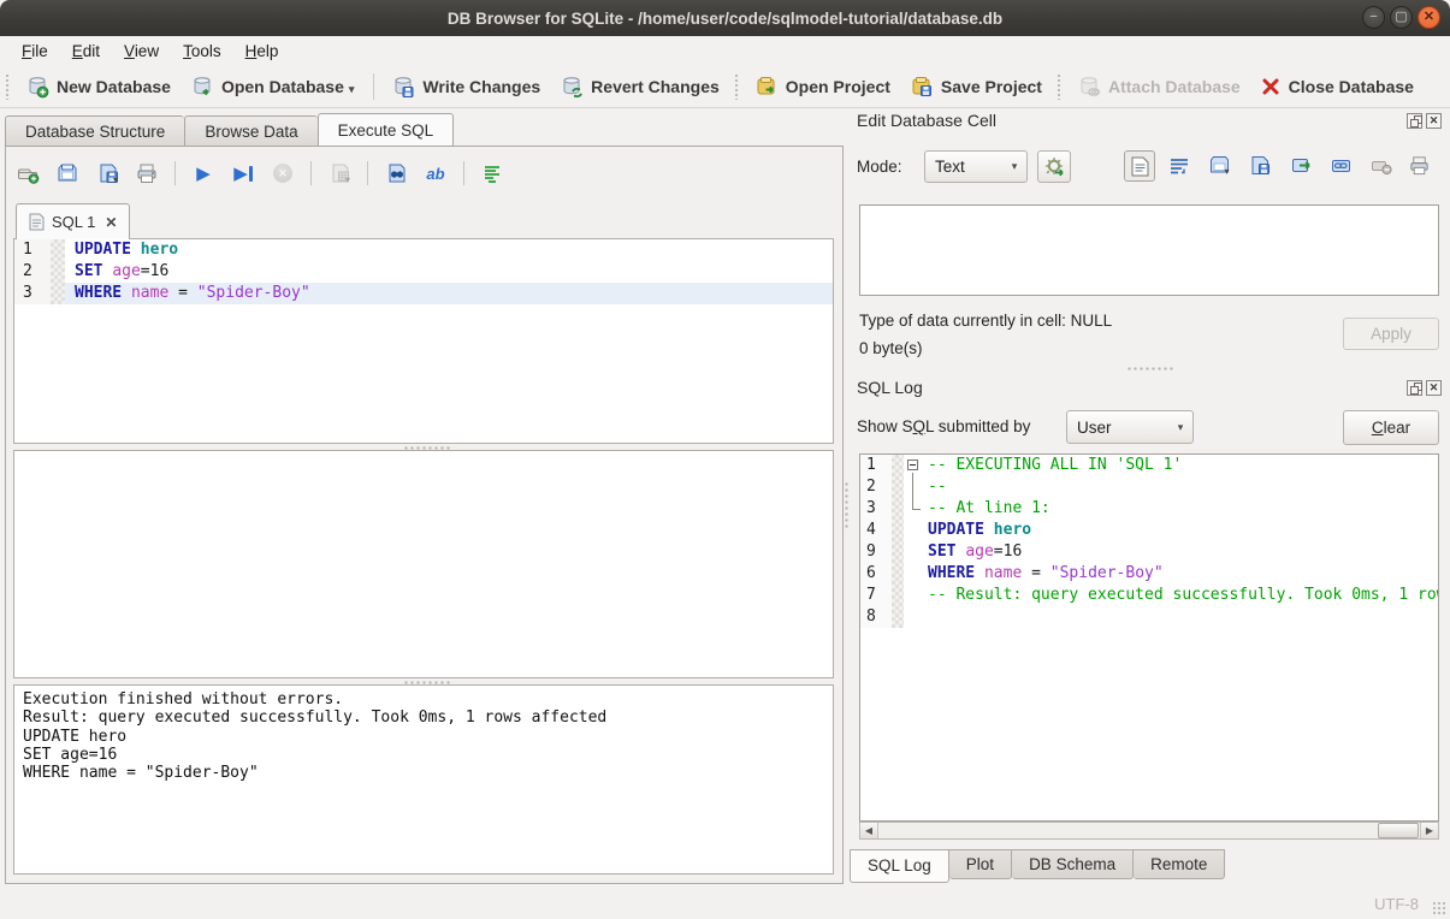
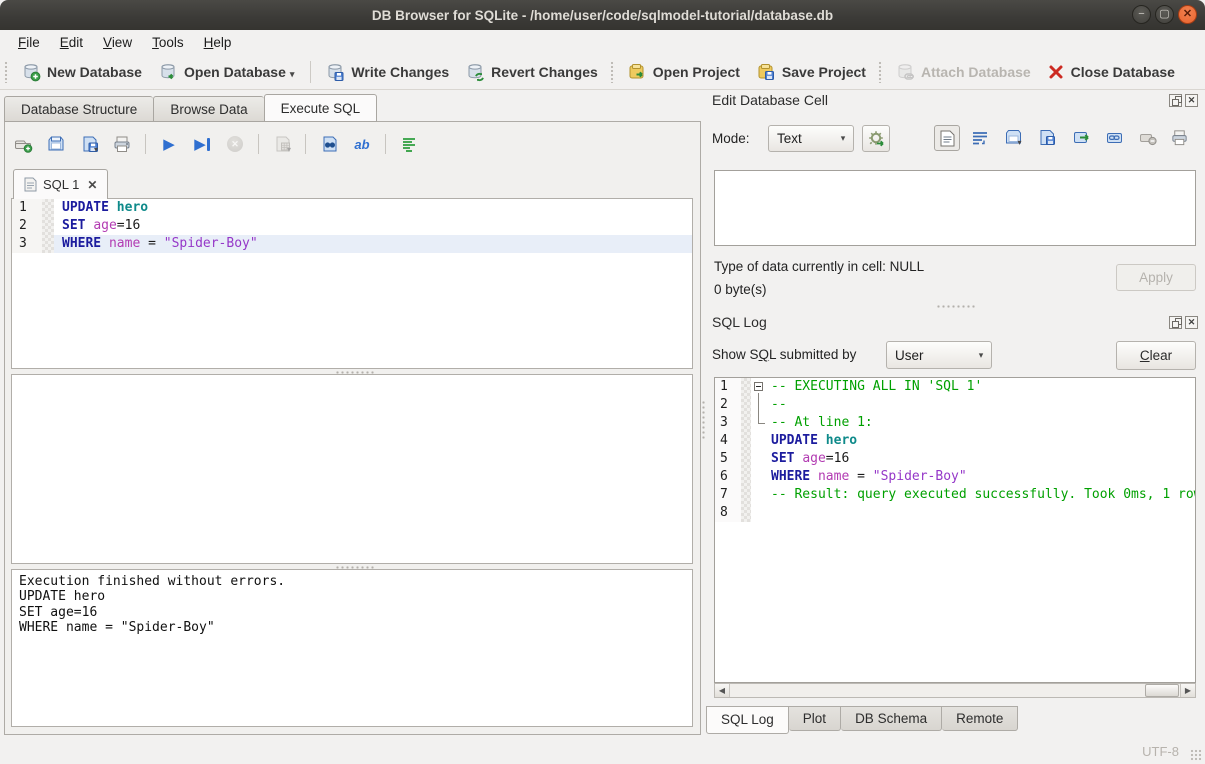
  DB Browser for SQLite - /home/user/code/sqlmodel-tutorial/database.db
  −
  ▢
  ✕
  File
  Edit
  View
  Tools
  Help
  New Database
  Open Database
  ▾
  Write Changes
  Revert Changes
  Open Project
  Save Project
  Attach Database
  Close Database
  Database Structure
  Browse Data
  Execute SQL
  ▾
  ▶
  ▶
  ✕
  ▾
  ab
  SQL 1
  ✕
  1
  UPDATE hero
  2
  SET age=16
  3
  WHERE name = "Spider-Boy"
  Execution finished without errors.
- Result: query executed successfully. Took 0ms, 1 rows affected
  UPDATE hero
  SET age=16
  WHERE name = "Spider-Boy"
  Edit Database Cell
  ✕
  Mode:
  Text
  ▾
  ▾
  Type of data currently in cell: NULL
  0 byte(s)
  Apply
  SQL Log
  ✕
  Show SQL submitted by
  User
  ▾
  Clear
  1
  -- EXECUTING ALL IN 'SQL 1'
  2
  --
  3
  -- At line 1:
  4
  UPDATE hero
- 9
+ 5
  SET age=16
  6
  WHERE name = "Spider-Boy"
  7
  -- Result: query executed successfully. Took 0ms, 1 ro
  8
  ◀
  ▶
  SQL Log
  Plot
  DB Schema
  Remote
  UTF-8
